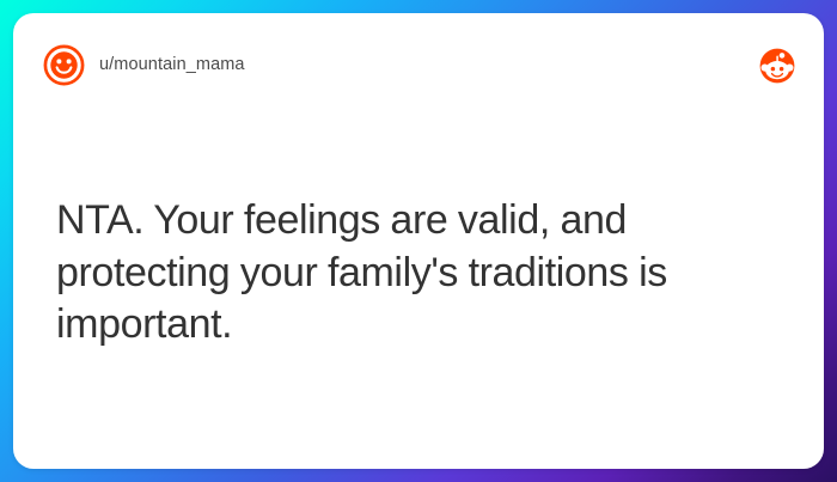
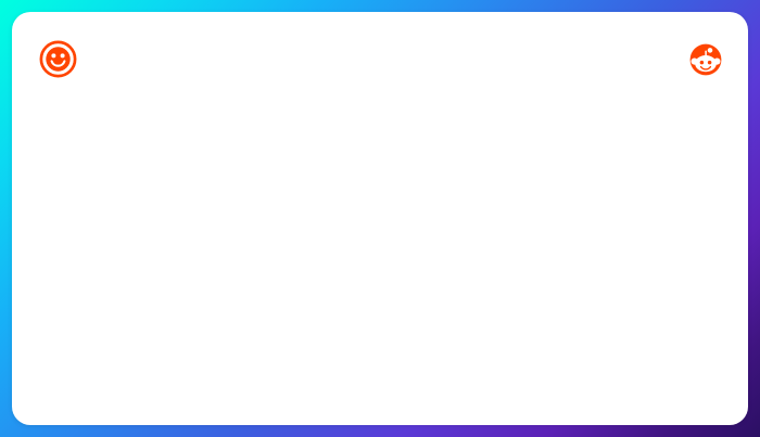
- u/mountain_mama
- NTA. Your feelings are valid, and protecting your family's traditions is important.
